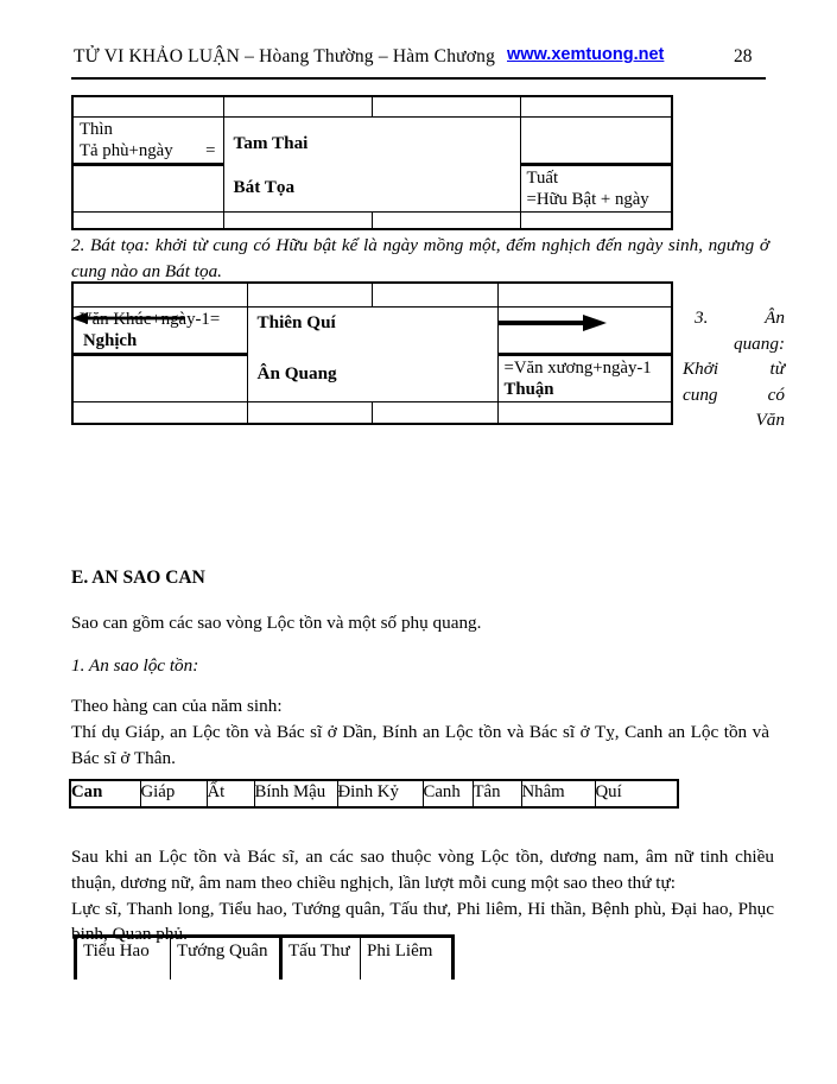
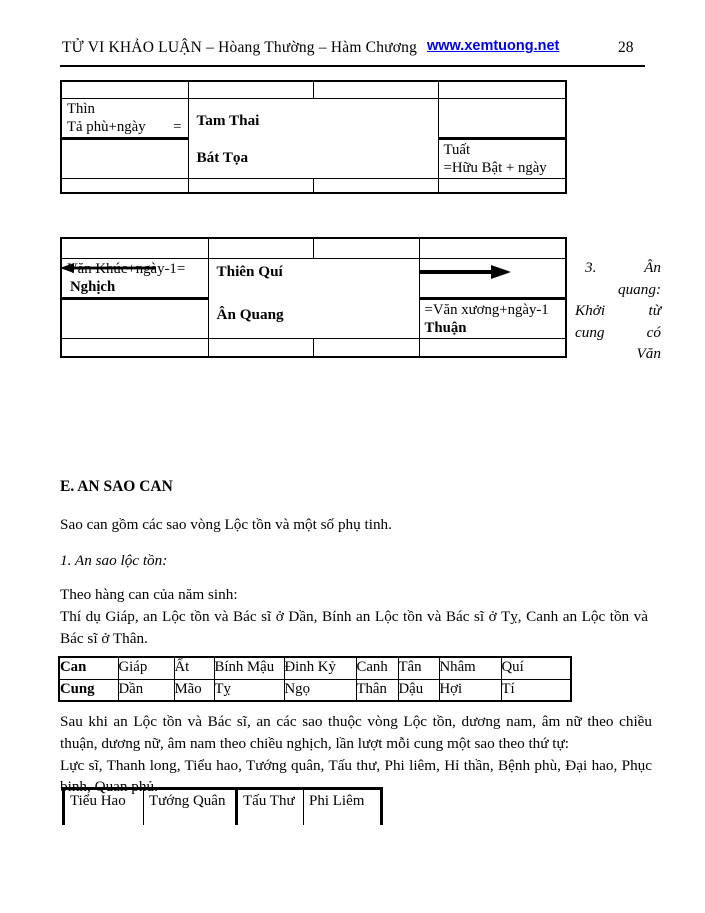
  TỬ VI KHẢO LUẬN – Hòang Thường – Hàm Chương
  www.xemtuong.net
  28
  Thìn Tả phù+ngày =	Tam Thai Bát Tọa
  	Tuất =Hữu Bật + ngày
- 2. Bát tọa: khởi từ cung có Hữu bật kể là ngày mồng một, đếm nghịch đến ngày sinh, ngưng ở cung nào an Bát tọa.
  	=Văn xương+ngày-1 Thuận
  3. Ân
  quang:
  Khởi từ
  cung có
  Văn
  E. AN SAO CAN
- Sao can gồm các sao vòng Lộc tồn và một số phụ quang.
+ Sao can gồm các sao vòng Lộc tồn và một số phụ tinh.
  1. An sao lộc tồn:
  Theo hàng can của năm sinh:
  Thí dụ Giáp, an Lộc tồn và Bác sĩ ở Dần, Bính an Lộc tồn và Bác sĩ ở Tỵ, Canh an Lộc tồn và Bác sĩ ở Thân.
  Can	Giáp	Ất	Bính Mậu	Đinh Kỷ	Canh	Tân	Nhâm	Quí
+ Cung	Dần	Mão	Tỵ	Ngọ	Thân	Dậu	Hợi	Tí
- Sau khi an Lộc tồn và Bác sĩ, an các sao thuộc vòng Lộc tồn, dương nam, âm nữ tinh chiều thuận, dương nữ, âm nam theo chiều nghịch, lần lượt mỗi cung một sao theo thứ tự:
+ Sau khi an Lộc tồn và Bác sĩ, an các sao thuộc vòng Lộc tồn, dương nam, âm nữ theo chiều thuận, dương nữ, âm nam theo chiều nghịch, lần lượt mỗi cung một sao theo thứ tự:
  Lực sĩ, Thanh long, Tiểu hao, Tướng quân, Tấu thư, Phi liêm, Hỉ thần, Bệnh phù, Đại hao, Phục binh, Quan phủ.
  Tiểu Hao	Tướng Quân	Tấu Thư	Phi Liêm
